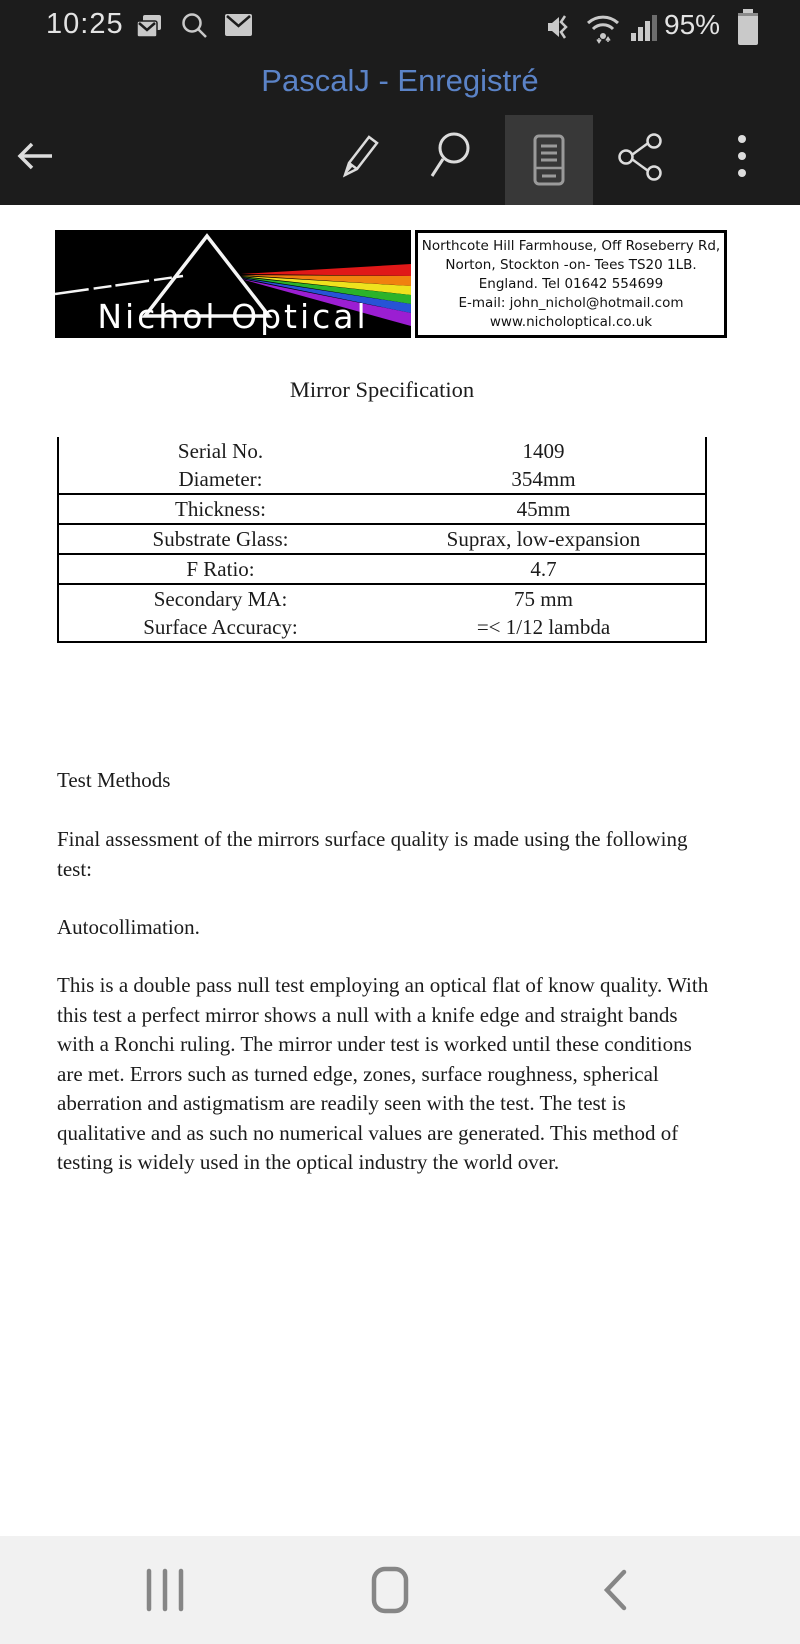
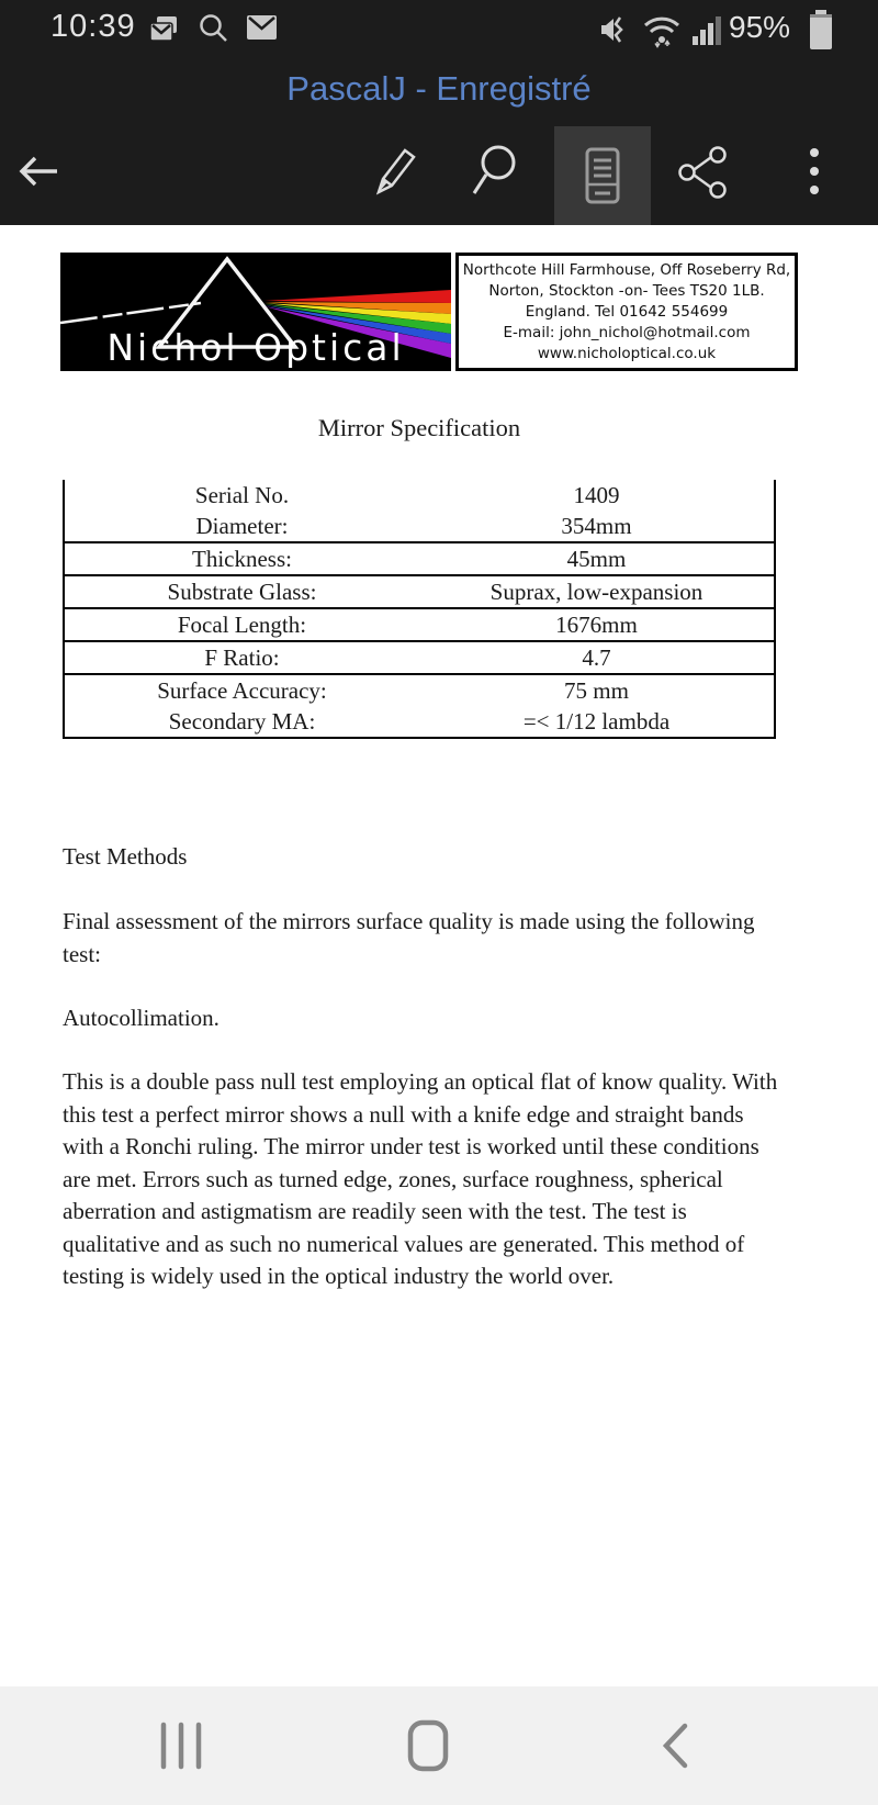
- 10:25
+ 10:39
  95%
  PascalJ - Enregistré
  Nichol Optical
  Northcote Hill Farmhouse, Off Roseberry Rd,
  Norton, Stockton -on- Tees TS20 1LB.
  England. Tel 01642 554699
  E-mail: john_nichol@hotmail.com
  www.nicholoptical.co.uk
  Mirror Specification
  Serial No.
  1409
  Diameter:
  354mm
  Thickness:
  45mm
  Substrate Glass:
  Suprax, low-expansion
+ Focal Length:
+ 1676mm
  F Ratio:
  4.7
- Secondary MA:
+ Surface Accuracy:
  75 mm
- Surface Accuracy:
+ Secondary MA:
  =< 1/12 lambda
  Test Methods
  Final assessment of the mirrors surface quality is made using the following test:
  Autocollimation.
  This is a double pass null test employing an optical flat of know quality. With this test a perfect mirror shows a null with a knife edge and straight bands with a Ronchi ruling. The mirror under test is worked until these conditions are met. Errors such as turned edge, zones, surface roughness, spherical aberration and astigmatism are readily seen with the test. The test is qualitative and as such no numerical values are generated. This method of testing is widely used in the optical industry the world over.
